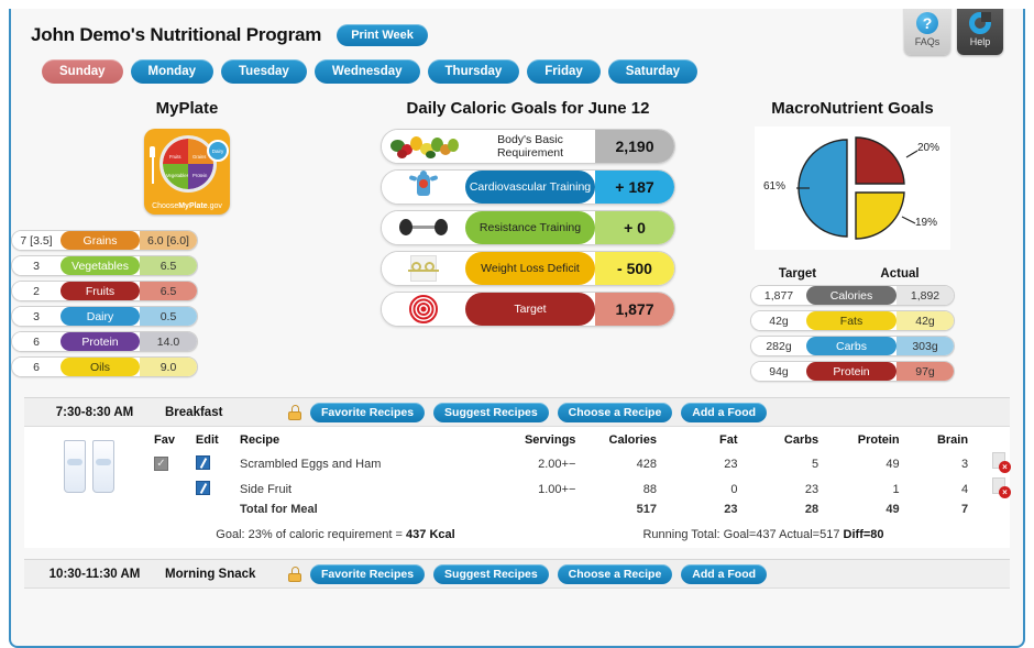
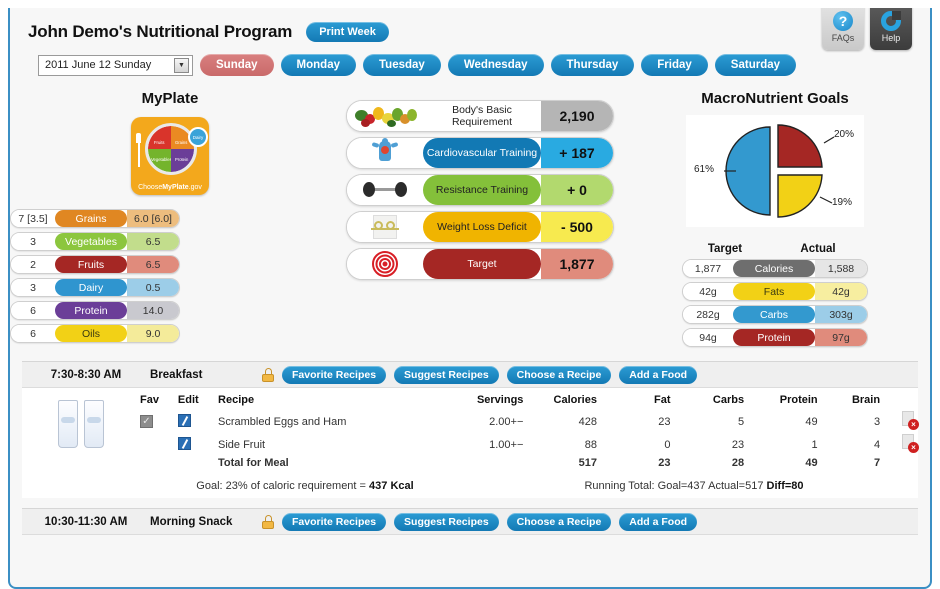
  ?
  FAQs
  Help
  John Demo's Nutritional Program
  Print Week
+ 2011 June 12 Sunday
  Sunday
  Monday
  Tuesday
  Wednesday
  Thursday
  Friday
  Saturday
  MyPlate
  7 [3.5]
  Grains
  6.0 [6.0]
  3
  Vegetables
  6.5
  2
  Fruits
  6.5
  3
  Dairy
  0.5
  6
  Protein
  14.0
  6
  Oils
  9.0
- Daily Caloric Goals for June 12
  Body's Basic Requirement
  2,190
  Cardiovascular Training
  + 187
  Resistance Training
  + 0
  Weight Loss Deficit
  - 500
  Target
  1,877
  MacroNutrient Goals
  20%
  19%
  61%
  Target
  Actual
  1,877
  Calories
- 1,892
+ 1,588
  42g
  Fats
  42g
  282g
  Carbs
  303g
  94g
  Protein
  97g
  7:30-8:30 AM
  Breakfast
  Favorite Recipes
  Suggest Recipes
  Choose a Recipe
  Add a Food
  Fav	Edit	Recipe	Servings	Calories	Fat	Carbs	Protein	Brain
  ✓		Scrambled Eggs and Ham	2.00+−	428	23	5	49	3	×
  		Side Fruit	1.00+−	88	0	23	1	4	×
  		Total for Meal		517	23	28	49	7
  Goal: 23% of caloric requirement = 437 Kcal
  Running Total: Goal=437 Actual=517 Diff=80
  10:30-11:30 AM
  Morning Snack
  Favorite Recipes
  Suggest Recipes
  Choose a Recipe
  Add a Food
